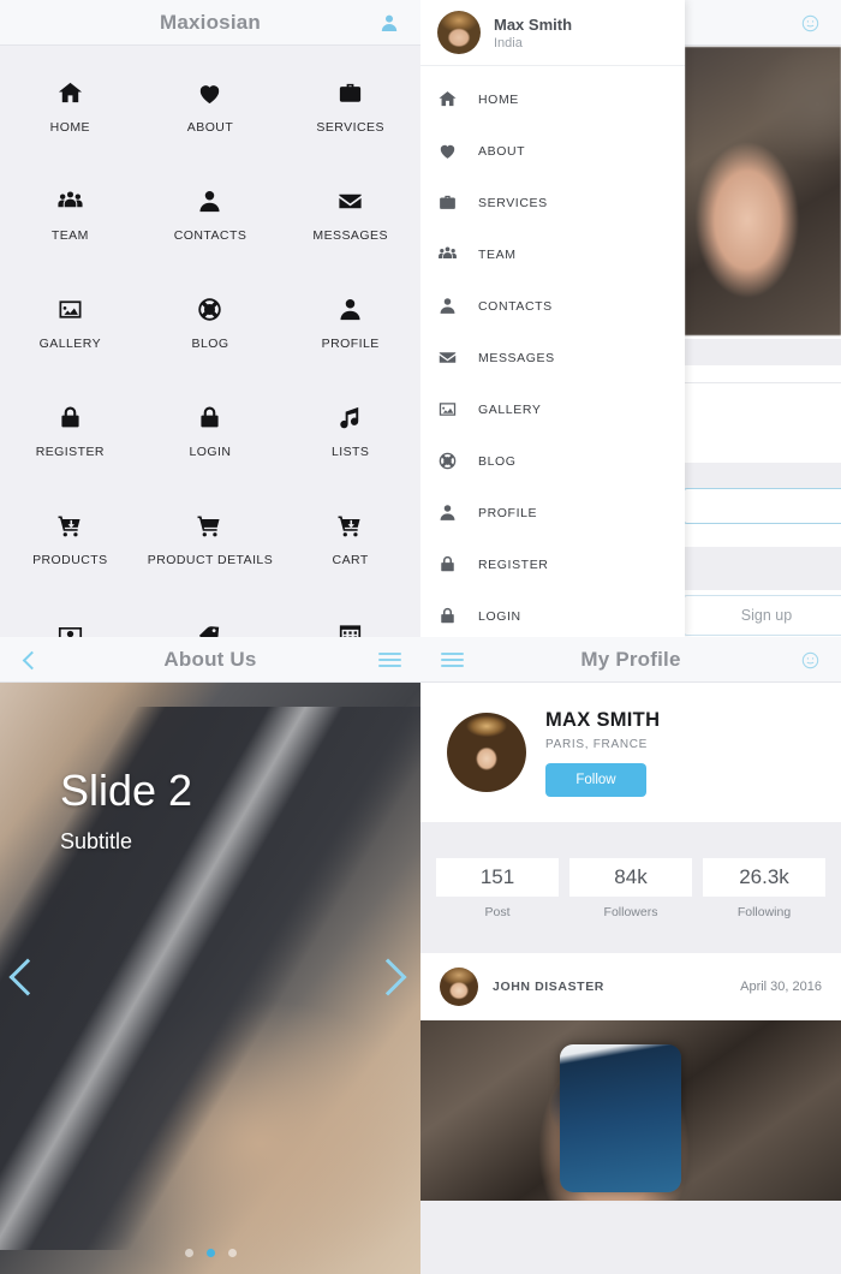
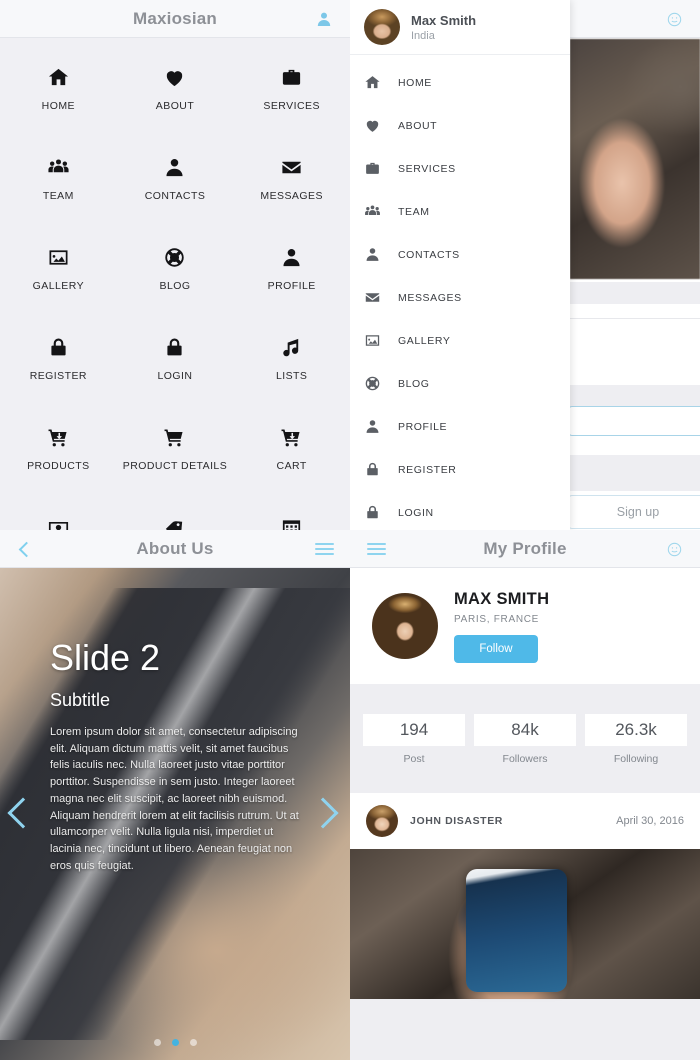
  Maxiosian
  HOME
  ABOUT
  SERVICES
  TEAM
  CONTACTS
  MESSAGES
  GALLERY
  BLOG
  PROFILE
  REGISTER
  LOGIN
  LISTS
  PRODUCTS
  PRODUCT DETAILS
  CART
  Sign up
  Max Smith
  India
  HOME
  ABOUT
  SERVICES
  TEAM
  CONTACTS
  MESSAGES
  GALLERY
  BLOG
  PROFILE
  REGISTER
  LOGIN
  About Us
  Slide 2
  Subtitle
+ Lorem ipsum dolor sit amet, consectetur adipiscing elit. Aliquam dictum mattis velit, sit amet faucibus felis iaculis nec. Nulla laoreet justo vitae porttitor porttitor. Suspendisse in sem justo. Integer laoreet magna nec elit suscipit, ac laoreet nibh euismod. Aliquam hendrerit lorem at elit facilisis rutrum. Ut at ullamcorper velit. Nulla ligula nisi, imperdiet ut lacinia nec, tincidunt ut libero. Aenean feugiat non eros quis feugiat.
  My Profile
  MAX SMITH
  PARIS, FRANCE
  Follow
- 151
+ 194
  Post
  84k
  Followers
  26.3k
  Following
  JOHN DISASTER
  April 30, 2016
